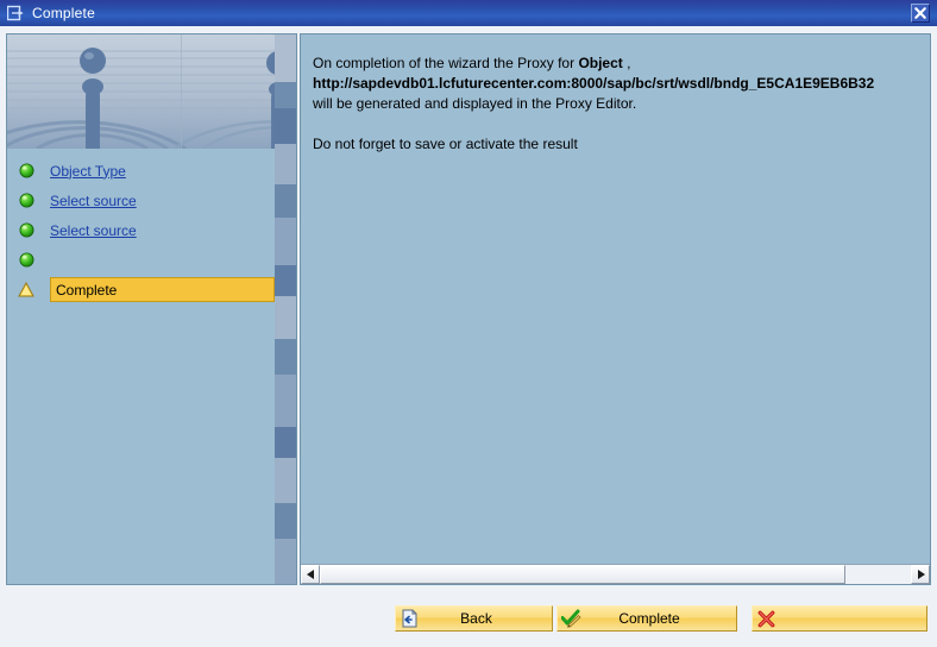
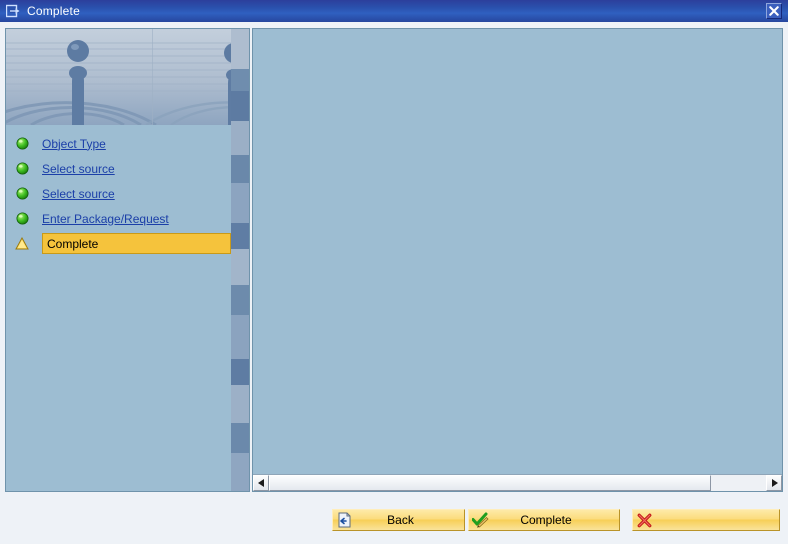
  Complete
  Object Type
  Select source
  Select source
+ Enter Package/Request
  Complete
- On completion of the wizard the Proxy for Object ,
- http://sapdevdb01.lcfuturecenter.com:8000/sap/bc/srt/wsdl/bndg_E5CA1E9EB6B32
- will be generated and displayed in the Proxy Editor.
- Do not forget to save or activate the result
  Back
  Complete
